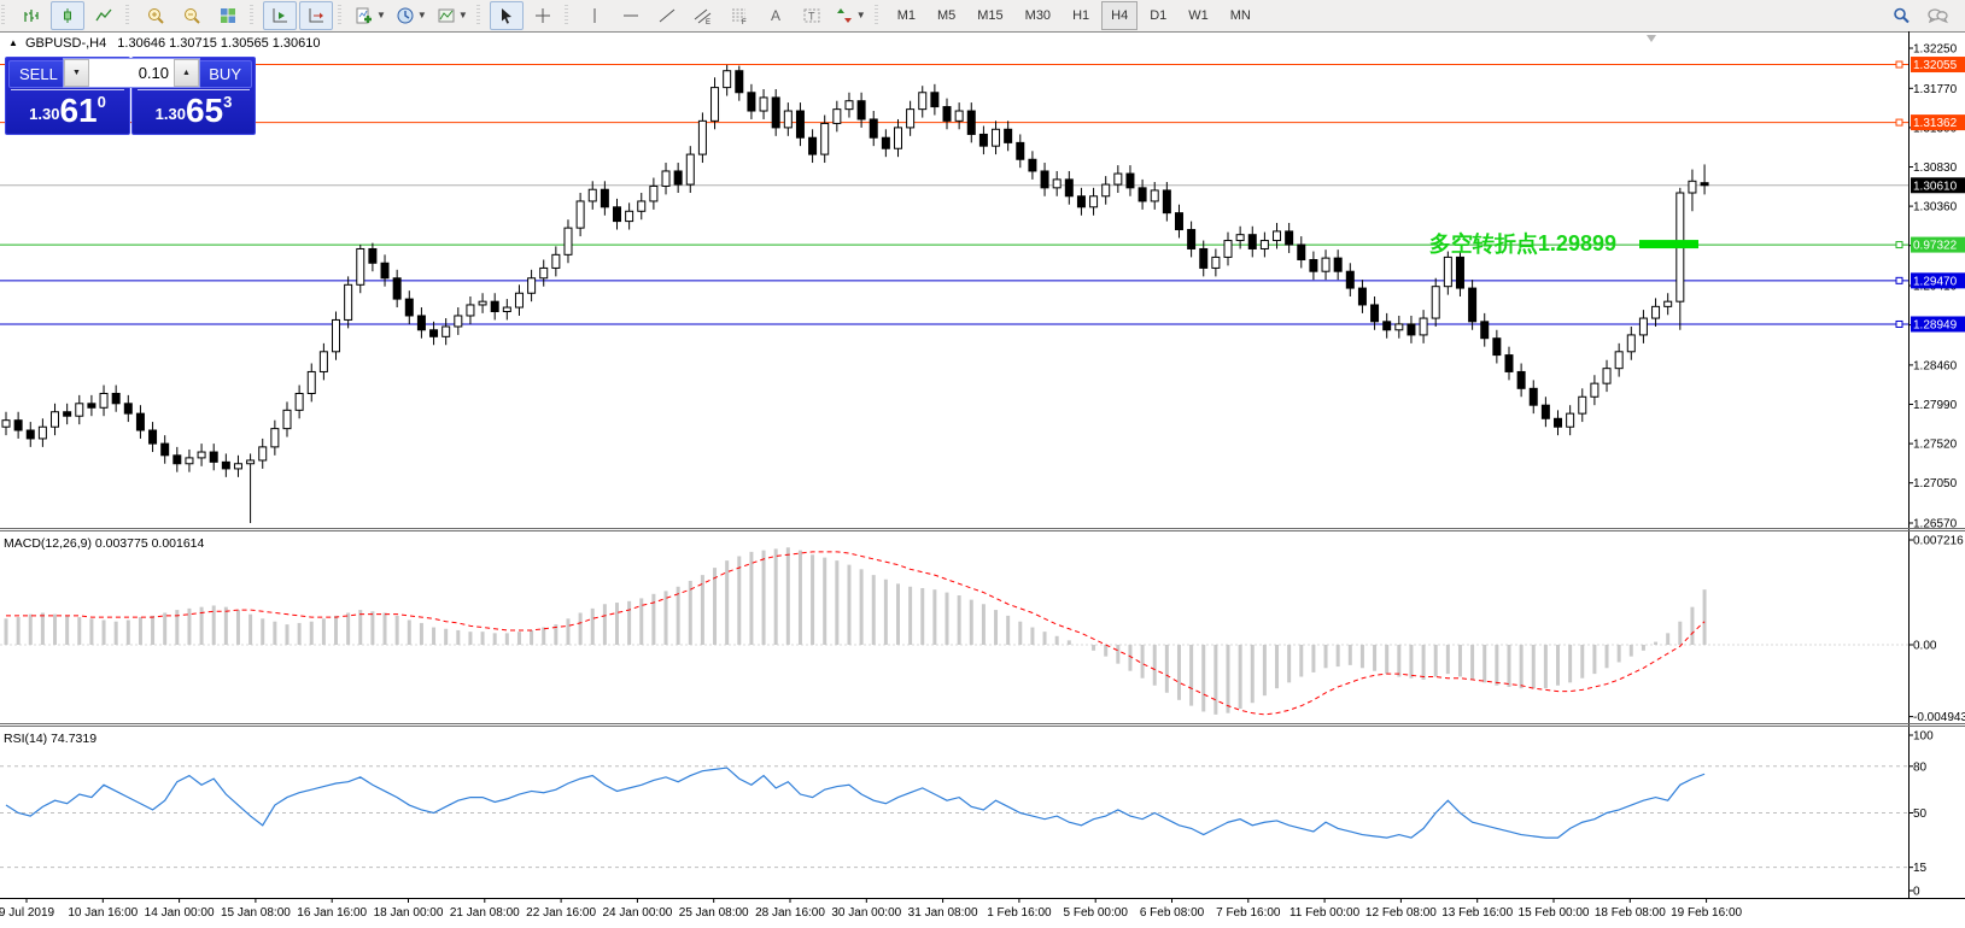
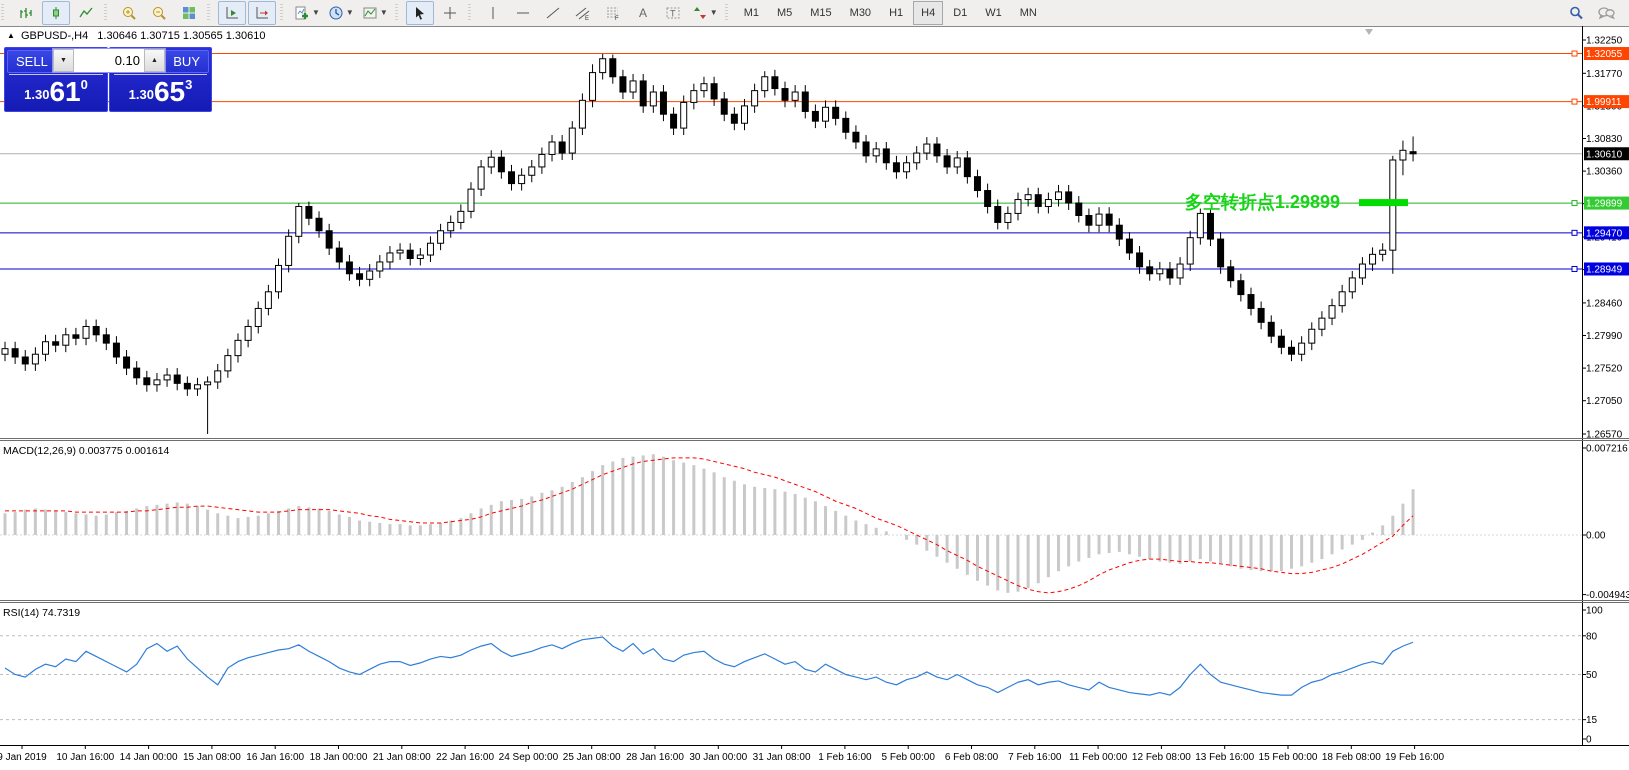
  ▼
  ▼
  ▼
  A
  T
  ▼
  M1
  M5
  M15
  M30
  H1
  H4
  D1
  W1
  MN
  多空转折点1.29899
  1.32250
  1.31770
  1.30830
  1.30360
  1.28460
  1.27990
  1.27520
  1.27050
  1.26570
  1.32055
- 1.31362
+ 1.99911
- 0.97322
+ 1.29899
  1.29470
  1.28949
  1.30610
  0.007216
  0.00
  -0.004943
  100
  80
  50
  15
  0
- 9 Jul 2019
+ 9 Jan 2019
  10 Jan 16:00
  14 Jan 00:00
  15 Jan 08:00
  16 Jan 16:00
  18 Jan 00:00
  21 Jan 08:00
  22 Jan 16:00
- 24 Jan 00:00
+ 24 Sep 00:00
  25 Jan 08:00
  28 Jan 16:00
  30 Jan 00:00
  31 Jan 08:00
  1 Feb 16:00
  5 Feb 00:00
  6 Feb 08:00
  7 Feb 16:00
  11 Feb 00:00
  12 Feb 08:00
  13 Feb 16:00
  15 Feb 00:00
  18 Feb 08:00
  19 Feb 16:00
  ▲ GBPUSD-,H4 1.30646 1.30715 1.30565 1.30610
  MACD(12,26,9) 0.003775 0.001614
  RSI(14) 74.7319
  SELL
  1.30610
  BUY
  1.30653
  0.10
